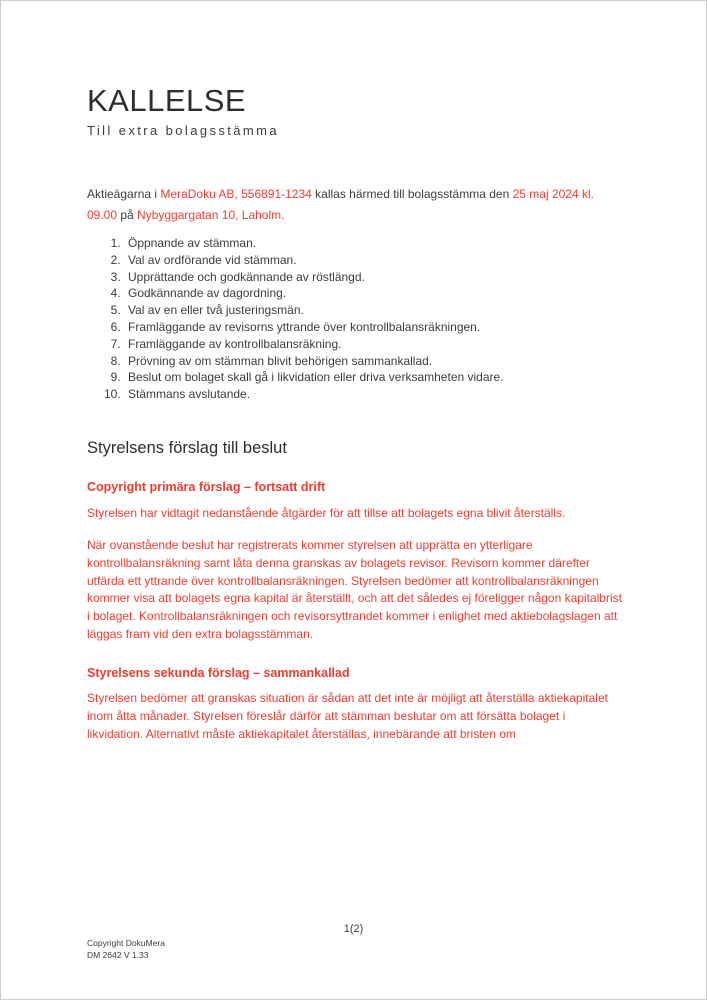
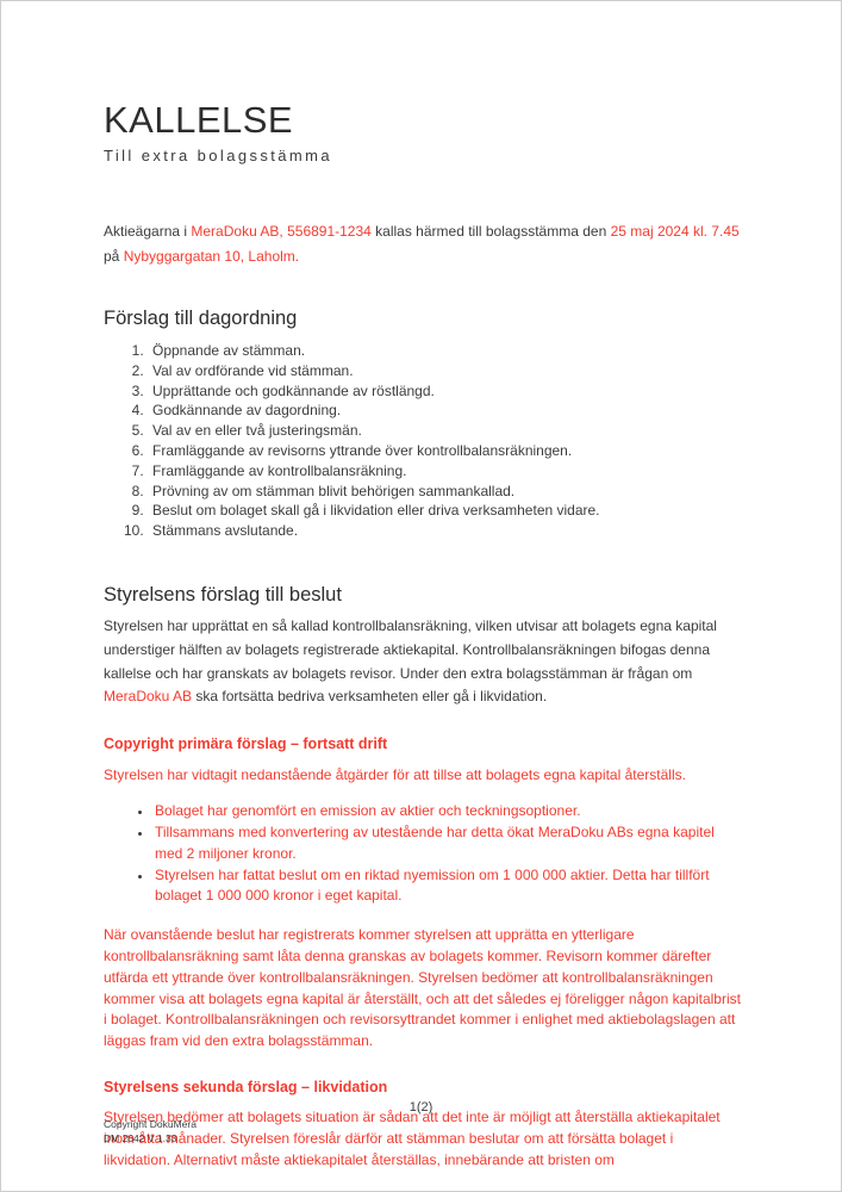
  KALLELSE
  Till extra bolagsstämma
- Aktieägarna i MeraDoku AB, 556891-1234 kallas härmed till bolagsstämma den 25 maj 2024 kl. 09.00 på Nybyggargatan 10, Laholm.
+ Aktieägarna i MeraDoku AB, 556891-1234 kallas härmed till bolagsstämma den 25 maj 2024 kl. 7.45 på Nybyggargatan 10, Laholm.
+ Förslag till dagordning
  Öppnande av stämman.
  Val av ordförande vid stämman.
  Upprättande och godkännande av röstlängd.
  Godkännande av dagordning.
  Val av en eller två justeringsmän.
  Framläggande av revisorns yttrande över kontrollbalansräkningen.
  Framläggande av kontrollbalansräkning.
  Prövning av om stämman blivit behörigen sammankallad.
  Beslut om bolaget skall gå i likvidation eller driva verksamheten vidare.
  Stämmans avslutande.
  Styrelsens förslag till beslut
+ Styrelsen har upprättat en så kallad kontrollbalansräkning, vilken utvisar att bolagets egna kapital understiger hälften av bolagets registrerade aktiekapital. Kontrollbalansräkningen bifogas denna kallelse och har granskats av bolagets revisor. Under den extra bolagsstämman är frågan om MeraDoku AB ska fortsätta bedriva verksamheten eller gå i likvidation.
  Copyright primära förslag – fortsatt drift
- Styrelsen har vidtagit nedanstående åtgärder för att tillse att bolagets egna blivit återställs.
+ Styrelsen har vidtagit nedanstående åtgärder för att tillse att bolagets egna kapital återställs.
+ Bolaget har genomfört en emission av aktier och teckningsoptioner.
+ Tillsammans med konvertering av utestående har detta ökat MeraDoku ABs egna kapitel med 2 miljoner kronor.
+ Styrelsen har fattat beslut om en riktad nyemission om 1 000 000 aktier. Detta har tillfört bolaget 1 000 000 kronor i eget kapital.
- När ovanstående beslut har registrerats kommer styrelsen att upprätta en ytterligare kontrollbalansräkning samt låta denna granskas av bolagets revisor. Revisorn kommer därefter utfärda ett yttrande över kontrollbalansräkningen. Styrelsen bedömer att kontrollbalansräkningen kommer visa att bolagets egna kapital är återställt, och att det således ej föreligger någon kapitalbrist i bolaget. Kontrollbalansräkningen och revisorsyttrandet kommer i enlighet med aktiebolagslagen att läggas fram vid den extra bolagsstämman.
+ När ovanstående beslut har registrerats kommer styrelsen att upprätta en ytterligare kontrollbalansräkning samt låta denna granskas av bolagets kommer. Revisorn kommer därefter utfärda ett yttrande över kontrollbalansräkningen. Styrelsen bedömer att kontrollbalansräkningen kommer visa att bolagets egna kapital är återställt, och att det således ej föreligger någon kapitalbrist i bolaget. Kontrollbalansräkningen och revisorsyttrandet kommer i enlighet med aktiebolagslagen att läggas fram vid den extra bolagsstämman.
- Styrelsens sekunda förslag – sammankallad
+ Styrelsens sekunda förslag – likvidation
- Styrelsen bedömer att granskas situation är sådan att det inte är möjligt att återställa aktiekapitalet inom åtta månader. Styrelsen föreslår därför att stämman beslutar om att försätta bolaget i likvidation. Alternativt måste aktiekapitalet återställas, innebärande att bristen om
+ Styrelsen bedömer att bolagets situation är sådan att det inte är möjligt att återställa aktiekapitalet inom åtta månader. Styrelsen föreslår därför att stämman beslutar om att försätta bolaget i likvidation. Alternativt måste aktiekapitalet återställas, innebärande att bristen om
  1(2)
  Copyright DokuMera
  DM 2642 V 1.33
